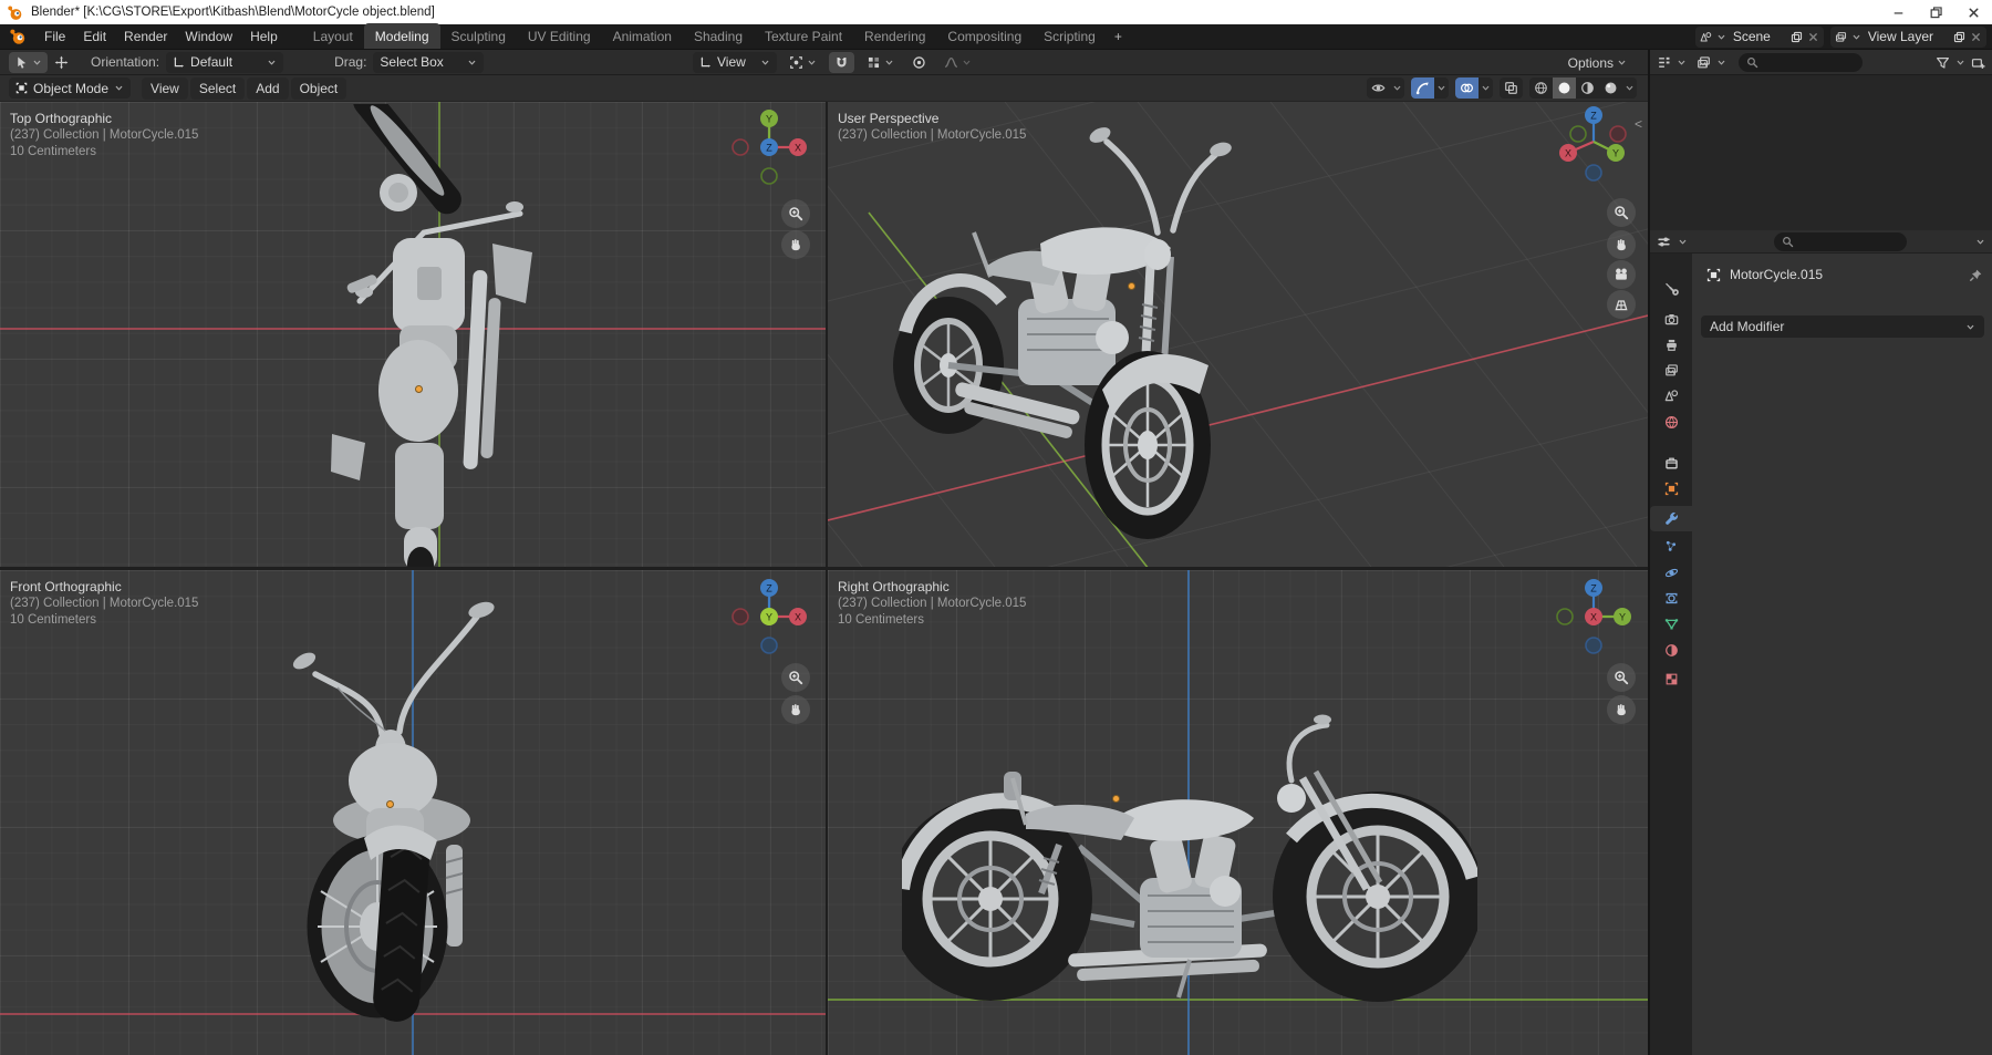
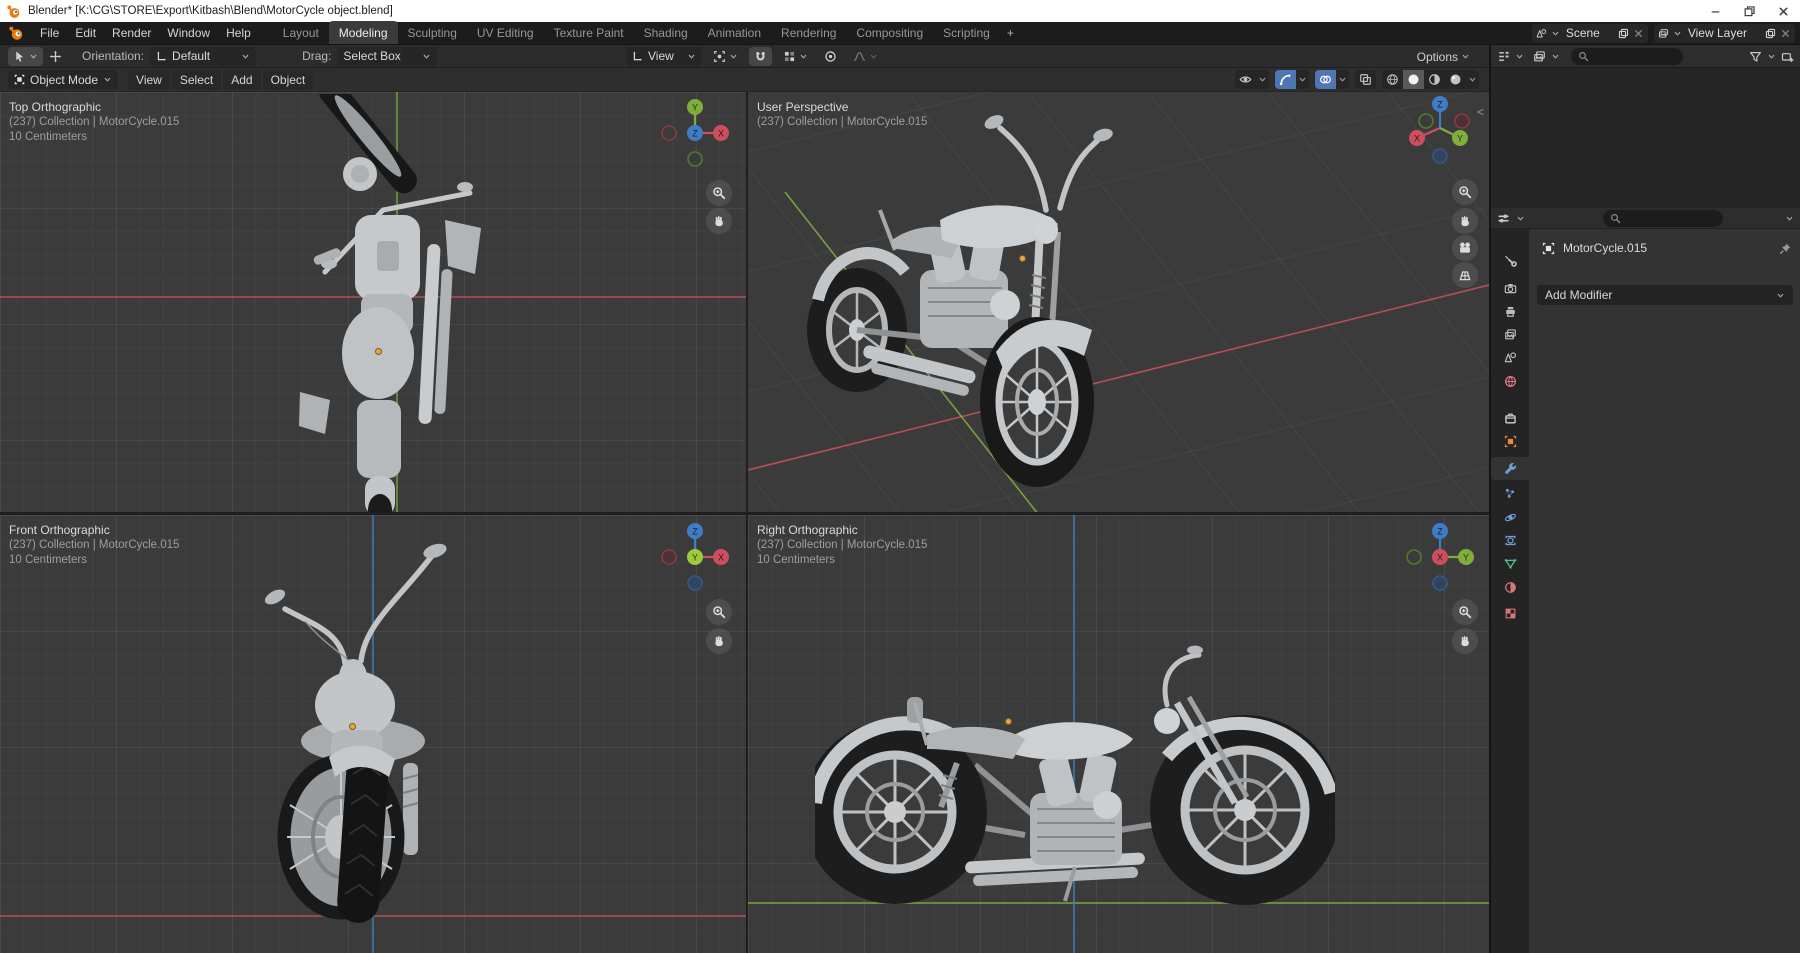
  Blender* [K:\CG\STORE\Export\Kitbash\Blend\MotorCycle object.blend]
  File
  Edit
  Render
  Window
  Help
  Layout
  Modeling
  Sculpting
  UV Editing
- Animation
+ Texture Paint
  Shading
- Texture Paint
+ Animation
  Rendering
  Compositing
  Scripting
  +
  Scene
  View Layer
  Orientation:
  Default
  Drag:
  Select Box
  View
  Options
  Object Mode
  View
  Select
  Add
  Object
  Top Orthographic
  (237) Collection | MotorCycle.015
  10 Centimeters
  Y
  X
  Z
  User Perspective
  (237) Collection | MotorCycle.015
  Z
  X
  Y
  <
  Front Orthographic
  (237) Collection | MotorCycle.015
  10 Centimeters
  Z
  X
  Y
  Right Orthographic
  (237) Collection | MotorCycle.015
  10 Centimeters
  Z
  Y
  X
  MotorCycle.015
  Add Modifier
